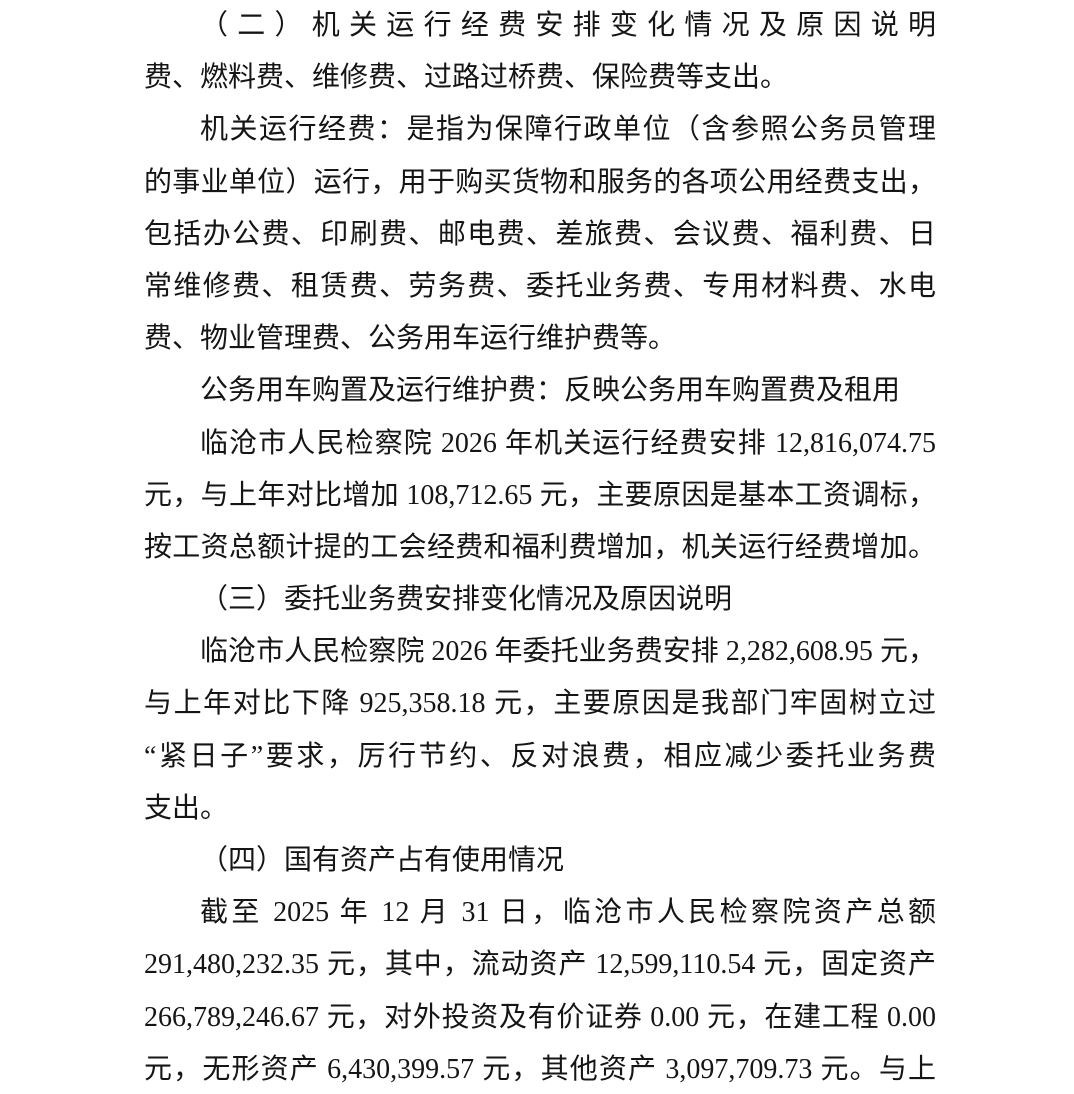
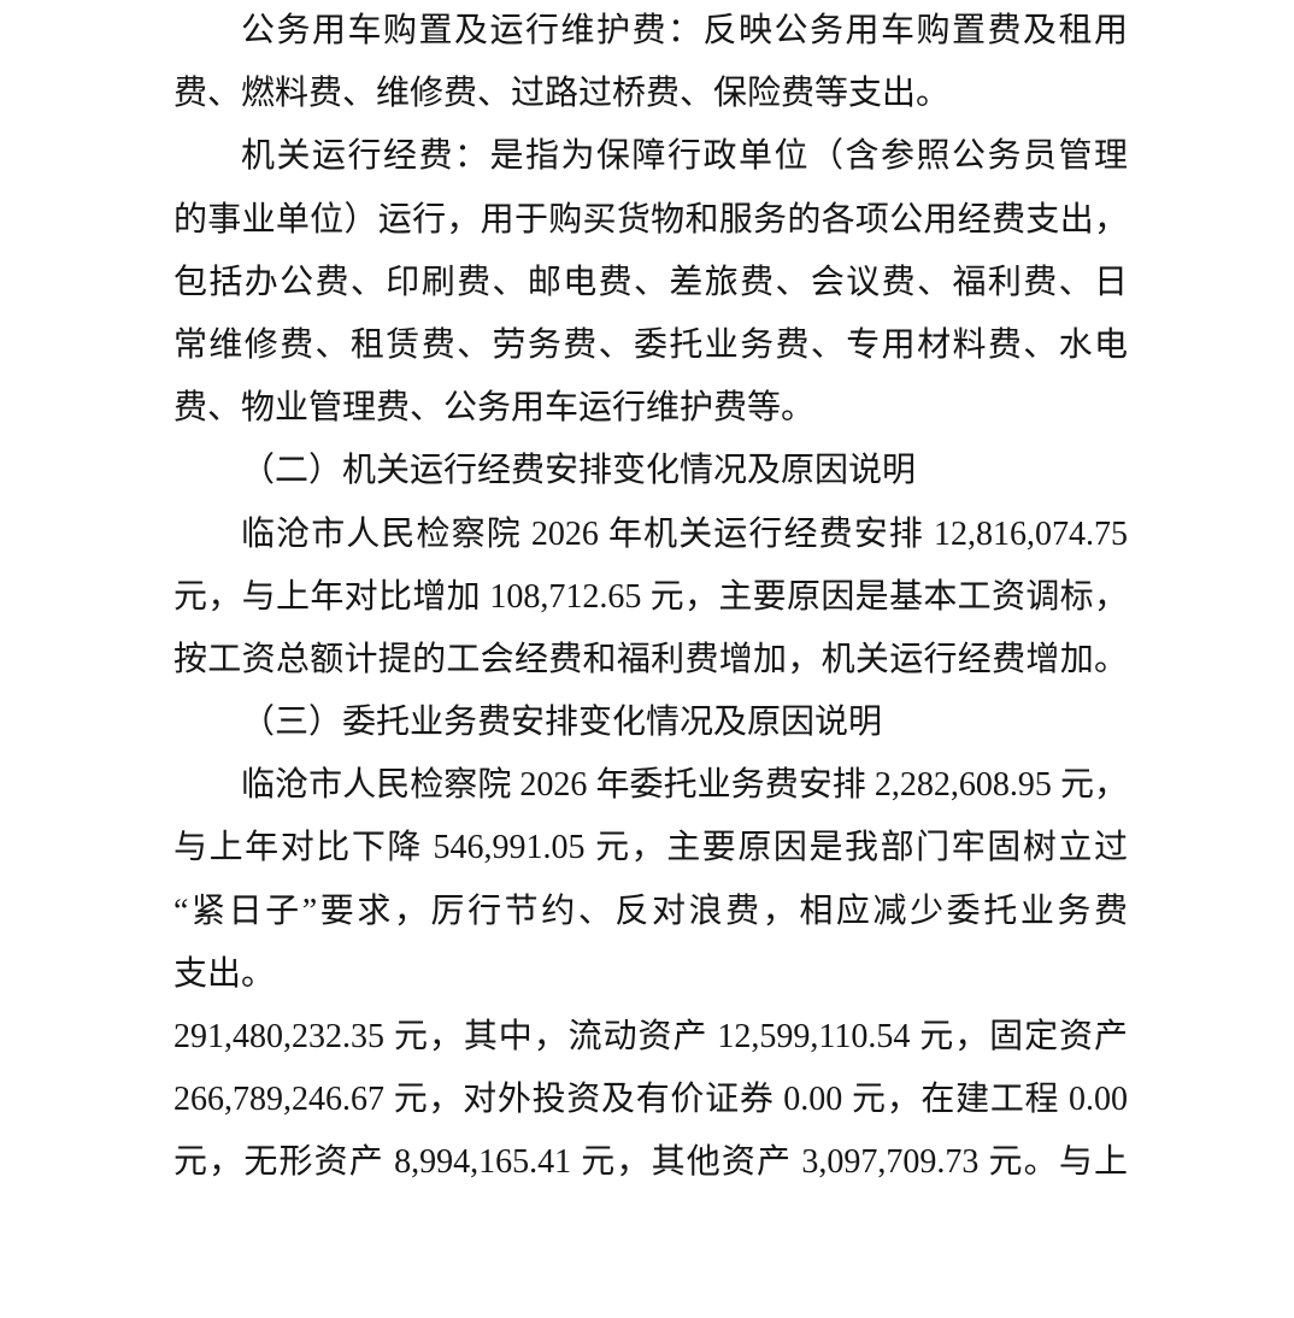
- （二）机关运行经费安排变化情况及原因说明
+ 公务用车购置及运行维护费：反映公务用车购置费及租用
  费、燃料费、维修费、过路过桥费、保险费等支出。
  机关运行经费：是指为保障行政单位（含参照公务员管理
  的事业单位）运行，用于购买货物和服务的各项公用经费支出，
  包括办公费、印刷费、邮电费、差旅费、会议费、福利费、日
  常维修费、租赁费、劳务费、委托业务费、专用材料费、水电
  费、物业管理费、公务用车运行维护费等。
- 公务用车购置及运行维护费：反映公务用车购置费及租用
+ （二）机关运行经费安排变化情况及原因说明
  临沧市人民检察院 2026 年机关运行经费安排 12,816,074.75
  元，与上年对比增加 108,712.65 元，主要原因是基本工资调标，
  按工资总额计提的工会经费和福利费增加，机关运行经费增加。
  （三）委托业务费安排变化情况及原因说明
  临沧市人民检察院 2026 年委托业务费安排 2,282,608.95 元，
- 与上年对比下降 925,358.18 元，主要原因是我部门牢固树立过
+ 与上年对比下降 546,991.05 元，主要原因是我部门牢固树立过
  “紧日子”要求，厉行节约、反对浪费，相应减少委托业务费
  支出。
- （四）国有资产占有使用情况
- 截至 2025 年 12 月 31 日，临沧市人民检察院资产总额
  291,480,232.35 元，其中，流动资产 12,599,110.54 元，固定资产
  266,789,246.67 元，对外投资及有价证券 0.00 元，在建工程 0.00
- 元，无形资产 6,430,399.57 元，其他资产 3,097,709.73 元。与上
+ 元，无形资产 8,994,165.41 元，其他资产 3,097,709.73 元。与上
